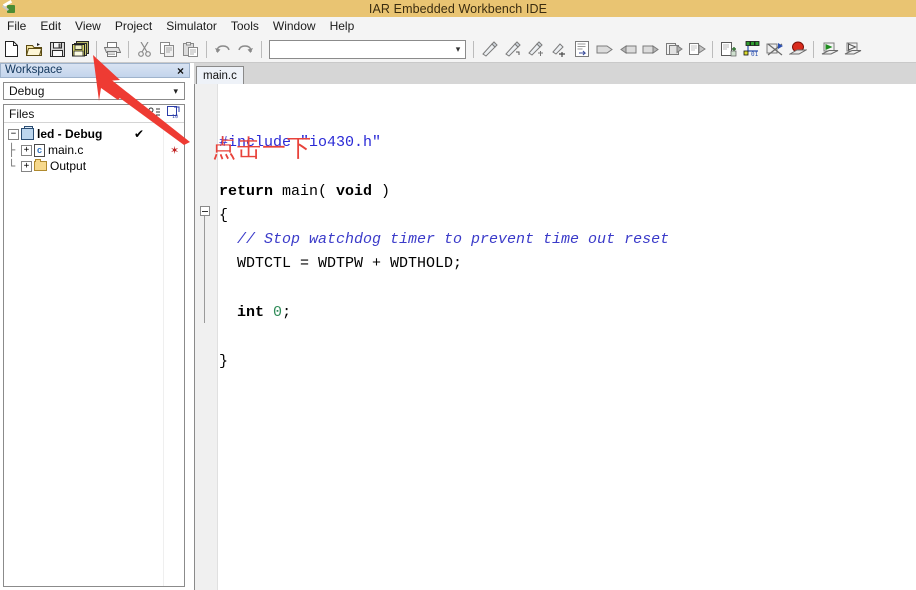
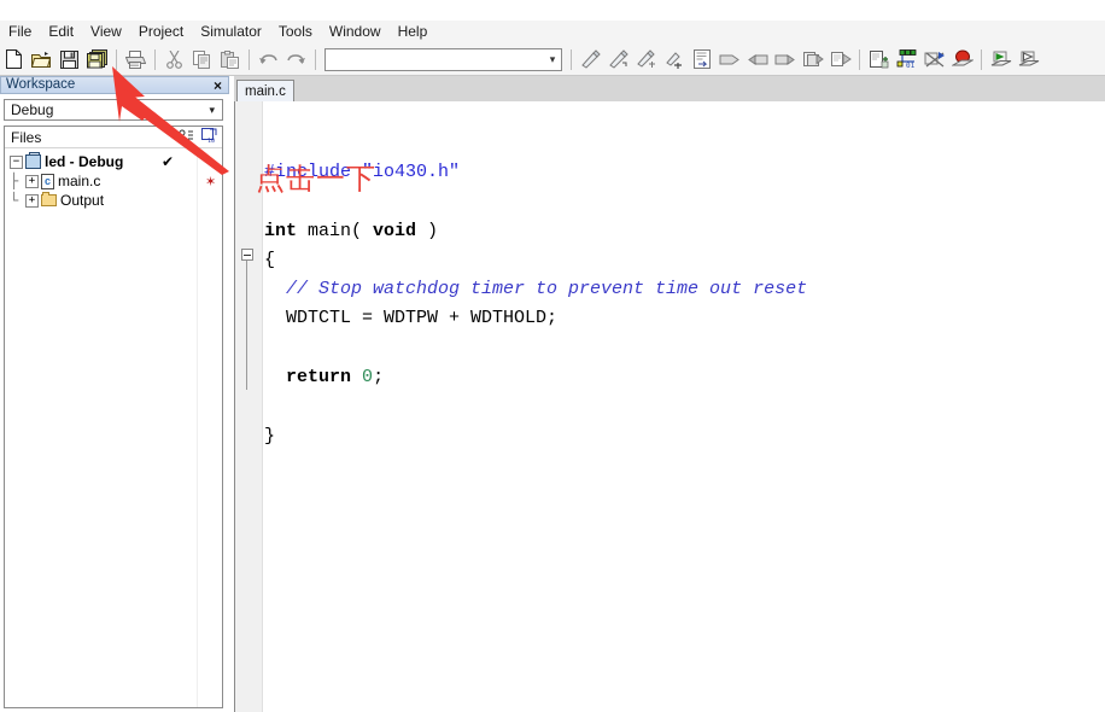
- IAR Embedded Workbench IDE
  File
  Edit
  View
  Project
  Simulator
  Tools
  Window
  Help
  ▾
  Workspace
  ×
  Debug
  ▾
  Files
  −
  led - Debug
  ✔
  ├
  +
  c
  main.c
  ✶
  └
  +
  Output
  main.c
  #include "io430.h"
- return main( void )
+ int main( void )
  {
  // Stop watchdog timer to prevent time out reset
  WDTCTL = WDTPW + WDTHOLD;
- int 0;
+ return 0;
  }
  点击一下
